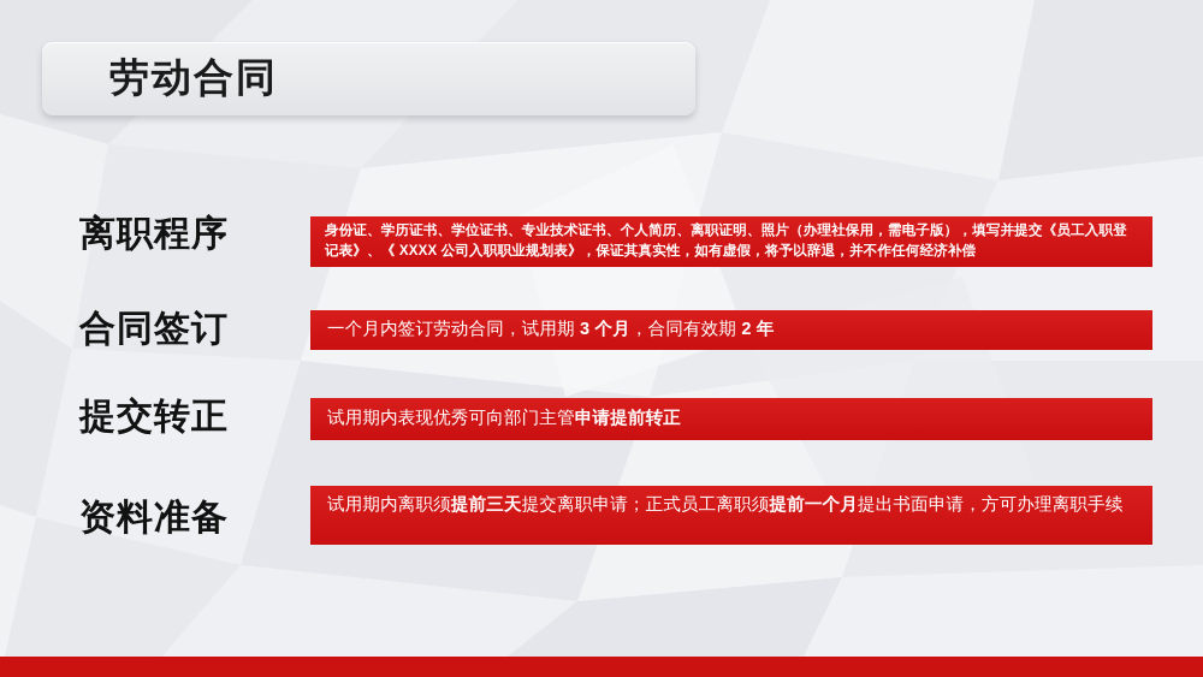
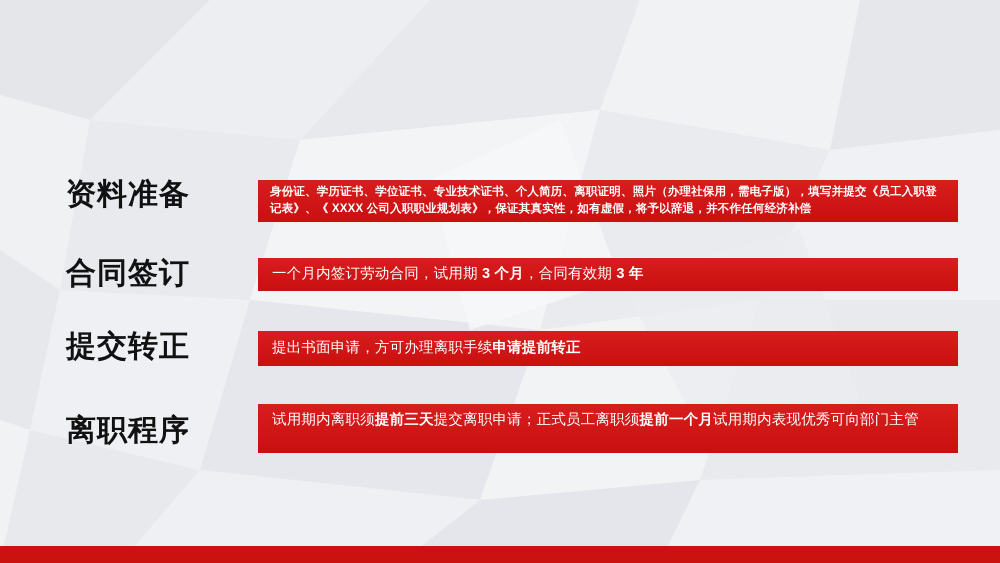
- 劳动合同
- 离职程序
+ 资料准备
  身份证、学历证书、学位证书、专业技术证书、个人简历、离职证明、照片（办理社保用，需电子版），填写并提交《员工入职登记表》、《 XXXX 公司入职职业规划表》，保证其真实性，如有虚假，将予以辞退，并不作任何经济补偿
  合同签订
- 一个月内签订劳动合同，试用期 3 个月，合同有效期 2 年
+ 一个月内签订劳动合同，试用期 3 个月，合同有效期 3 年
  提交转正
- 试用期内表现优秀可向部门主管申请提前转正
+ 提出书面申请，方可办理离职手续申请提前转正
- 资料准备
+ 离职程序
- 试用期内离职须提前三天提交离职申请；正式员工离职须提前一个月提出书面申请，方可办理离职手续
+ 试用期内离职须提前三天提交离职申请；正式员工离职须提前一个月试用期内表现优秀可向部门主管
